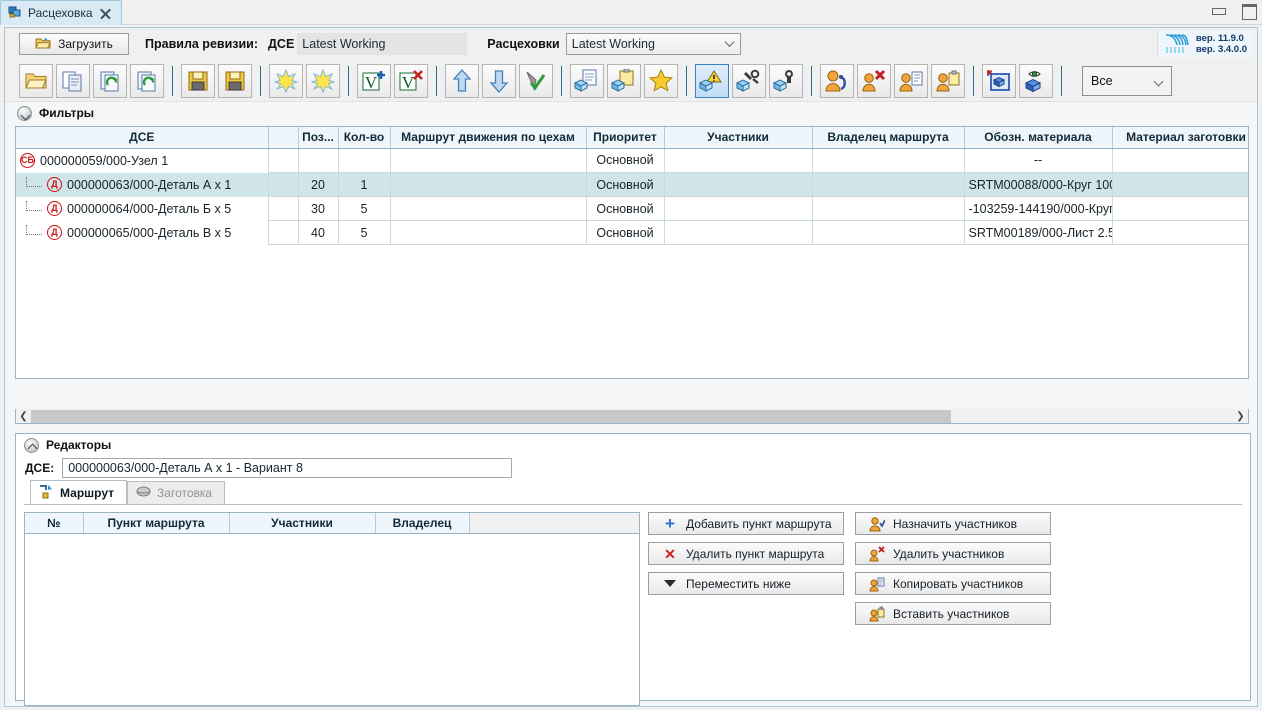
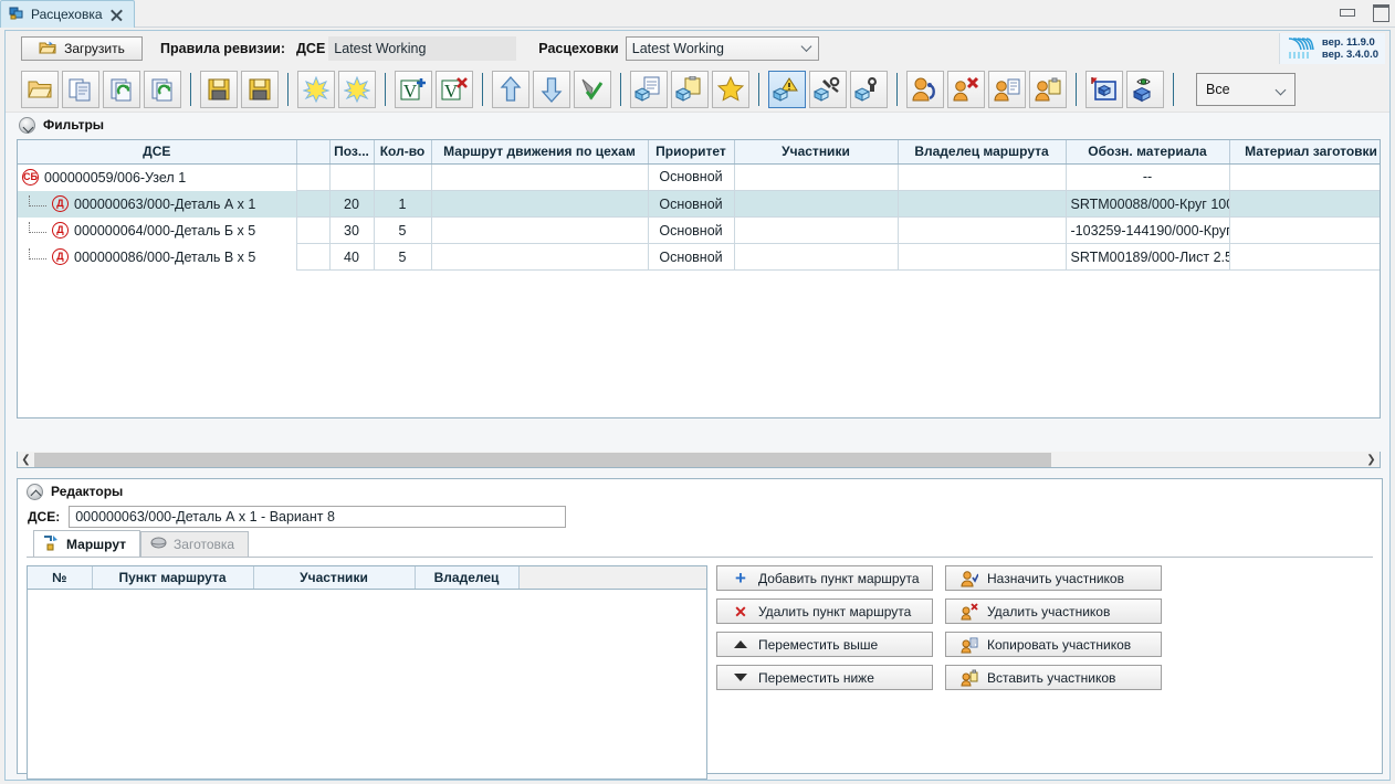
  Расцеховка
  Загрузить
  Правила ревизии:
  ДСЕ
  Latest Working
  Расцеховки
  Latest Working
  вер. 11.9.0
  вер. 3.4.0.0
  V
  V
  Все
  Фильтры
  ДСЕ		Поз...	Кол-во	Маршрут движения по цехам	Приоритет	Участники	Владелец маршрута	Обозн. материала	Материал заготовки
- СБ 000000059/000-Узел 1					Основной			--
+ СБ 000000059/006-Узел 1					Основной			--
  Д 000000063/000-Деталь А x 1		20	1		Основной			SRTM00088/000-Круг 10
  Д 000000064/000-Деталь Б x 5		30	5		Основной			-103259-144190/000-Круг
- Д 000000065/000-Деталь В x 5		40	5		Основной			SRTM00189/000-Лист 2.5
+ Д 000000086/000-Деталь В x 5		40	5		Основной			SRTM00189/000-Лист 2.5
  ❮
  ❯
  Редакторы
  ДСЕ:
  000000063/000-Деталь А x 1 - Вариант 8
  Маршрут
  Заготовка
  №	Пункт маршрута	Участники	Владелец
  +
  Добавить пункт маршрута
  ✕
  Удалить пункт маршрута
+ Переместить выше
  Переместить ниже
  Назначить участников
  Удалить участников
  Копировать участников
  Вставить участников
